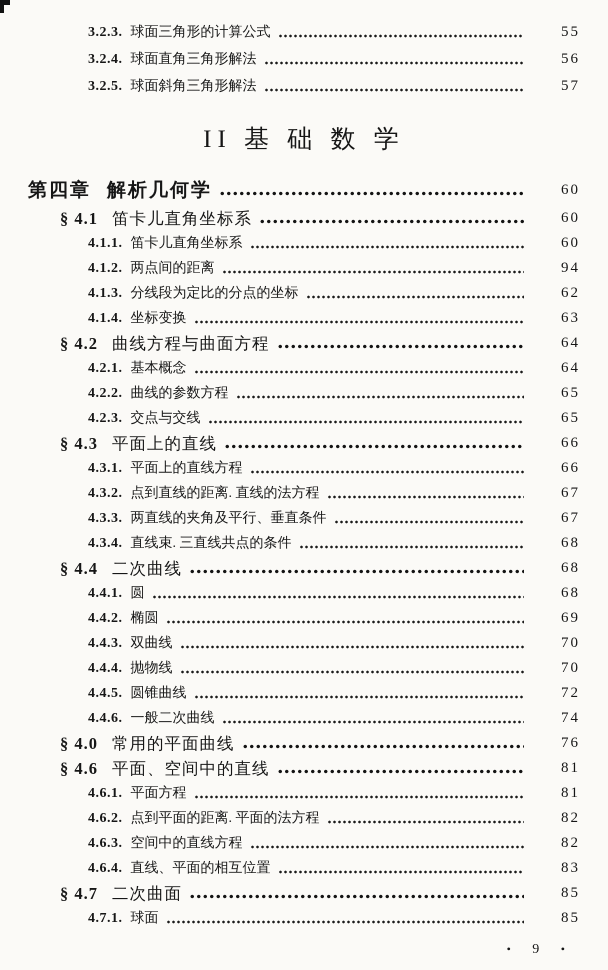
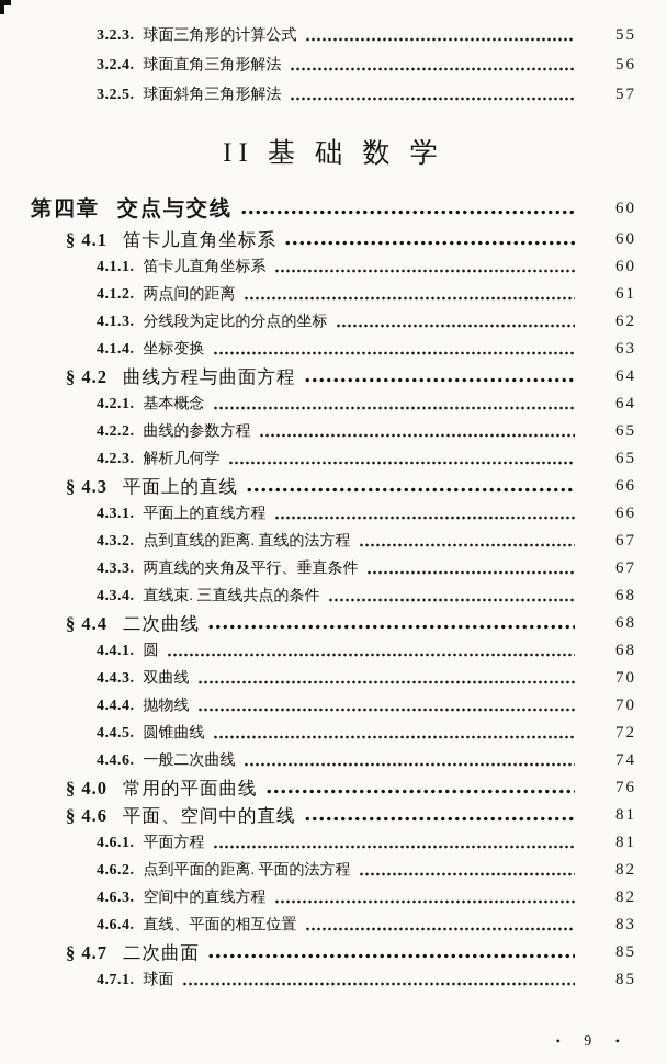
  3.2.3.
  球面三角形的计算公式
  55
  3.2.4.
  球面直角三角形解法
  56
  3.2.5.
  球面斜角三角形解法
  57
  II 基 础 数 学
  第四章
- 解析几何学
+ 交点与交线
  60
  § 4.1
  笛卡儿直角坐标系
  60
  4.1.1.
  笛卡儿直角坐标系
  60
  4.1.2.
  两点间的距离
- 94
+ 61
  4.1.3.
  分线段为定比的分点的坐标
  62
  4.1.4.
  坐标变换
  63
  § 4.2
  曲线方程与曲面方程
  64
  4.2.1.
  基本概念
  64
  4.2.2.
  曲线的参数方程
  65
  4.2.3.
- 交点与交线
+ 解析几何学
  65
  § 4.3
  平面上的直线
  66
  4.3.1.
  平面上的直线方程
  66
  4.3.2.
  点到直线的距离. 直线的法方程
  67
  4.3.3.
  两直线的夹角及平行、垂直条件
  67
  4.3.4.
  直线束. 三直线共点的条件
  68
  § 4.4
  二次曲线
  68
  4.4.1.
  圆
  68
- 4.4.2.
- 椭圆
- 69
  4.4.3.
  双曲线
  70
  4.4.4.
  抛物线
  70
  4.4.5.
  圆锥曲线
  72
  4.4.6.
  一般二次曲线
  74
  § 4.0
  常用的平面曲线
  76
  § 4.6
  平面、空间中的直线
  81
  4.6.1.
  平面方程
  81
  4.6.2.
  点到平面的距离. 平面的法方程
  82
  4.6.3.
  空间中的直线方程
  82
  4.6.4.
  直线、平面的相互位置
  83
  § 4.7
  二次曲面
  85
  4.7.1.
  球面
  85
  • 9 •
